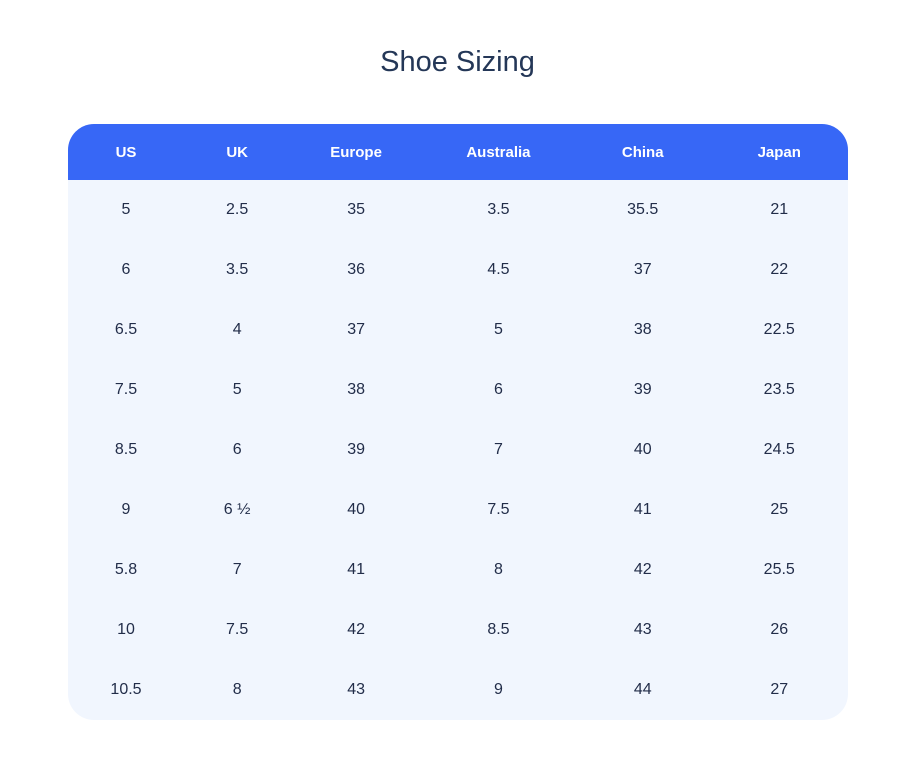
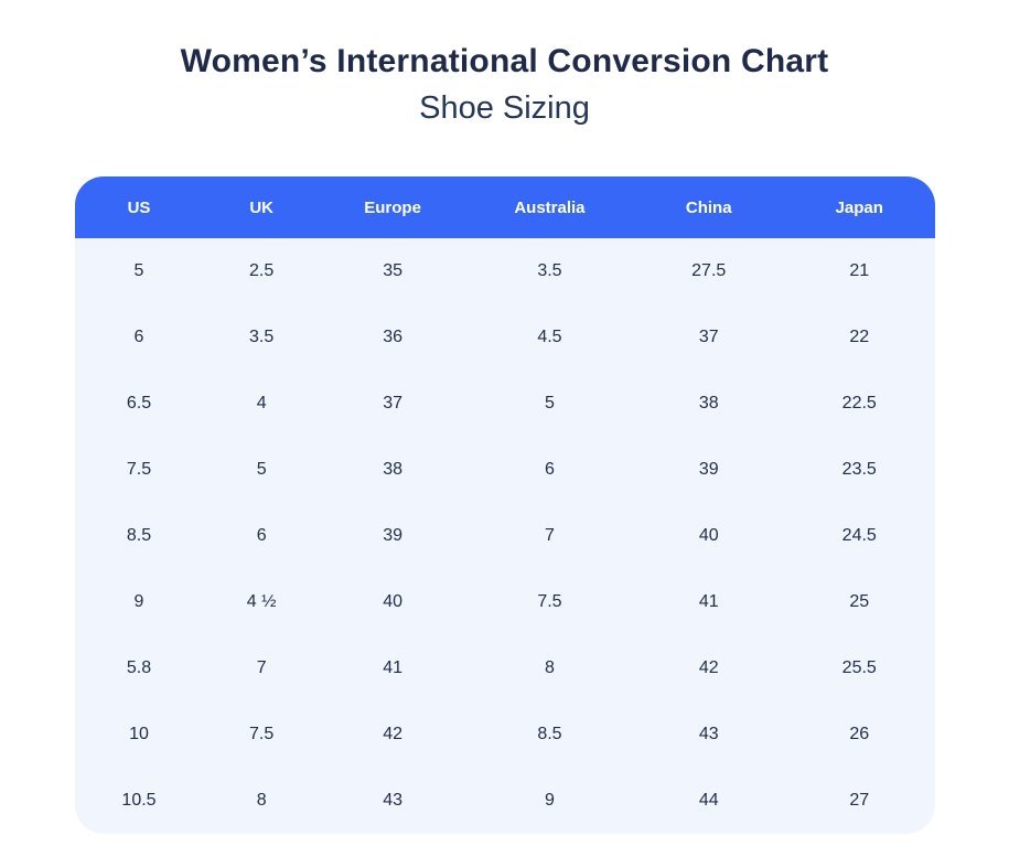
+ Women’s International Conversion Chart
  Shoe Sizing
  US	UK	Europe	Australia	China	Japan
- 5	2.5	35	3.5	35.5	21
+ 5	2.5	35	3.5	27.5	21
  6	3.5	36	4.5	37	22
  6.5	4	37	5	38	22.5
  7.5	5	38	6	39	23.5
  8.5	6	39	7	40	24.5
- 9	6 ½	40	7.5	41	25
+ 9	4 ½	40	7.5	41	25
  5.8	7	41	8	42	25.5
  10	7.5	42	8.5	43	26
  10.5	8	43	9	44	27
